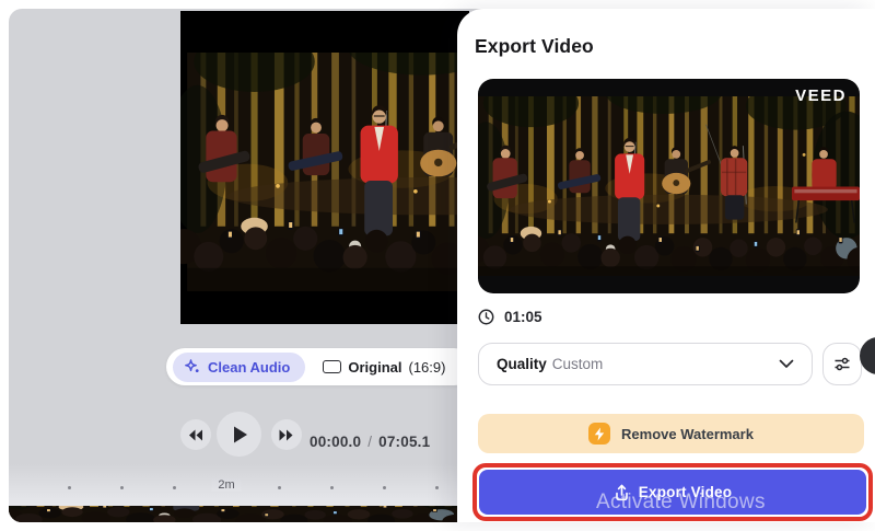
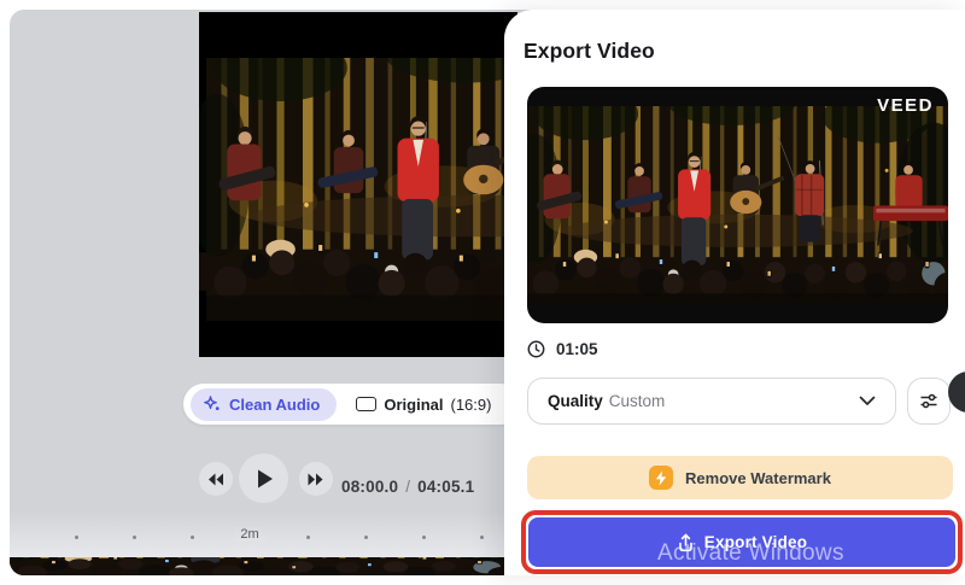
  Clean Audio
  Original
  (16:9)
- 00:00.0
+ 08:00.0
  /
- 07:05.1
+ 04:05.1
  2m
  Export Video
  VEED
  01:05
  Quality
  Custom
  Remove Watermark
  Export Video
  Activate Windows
